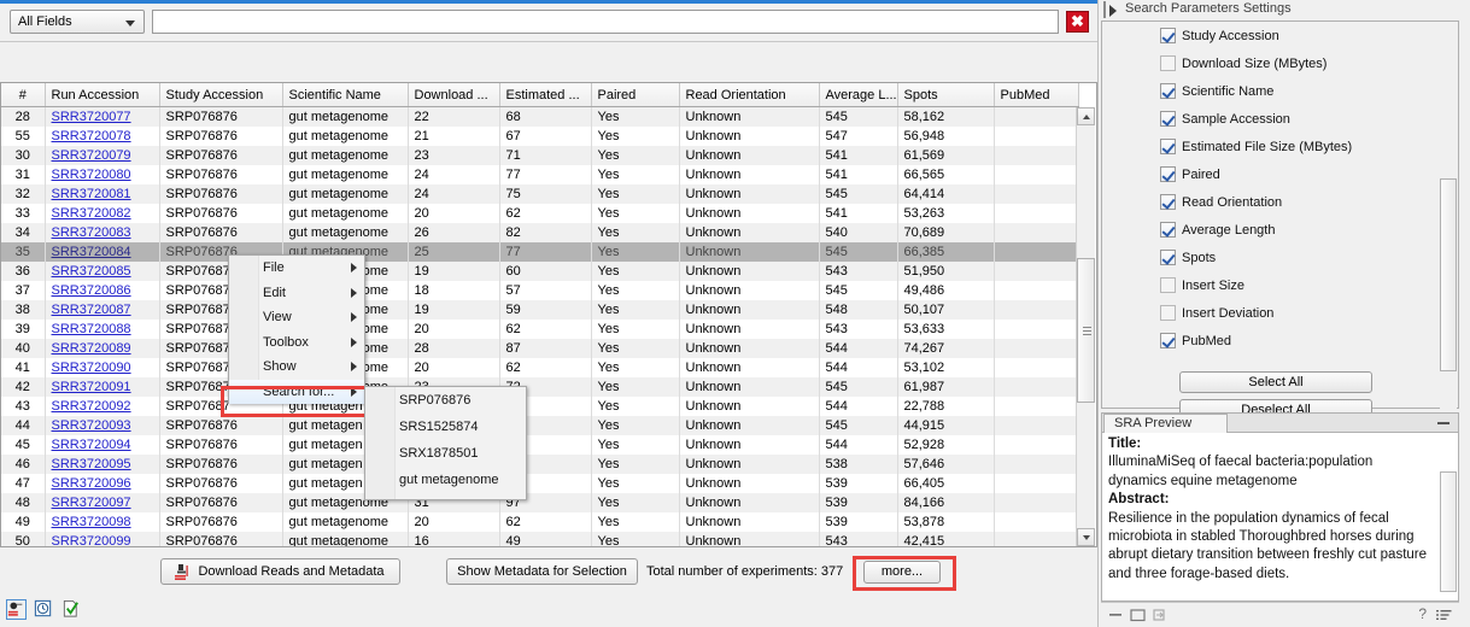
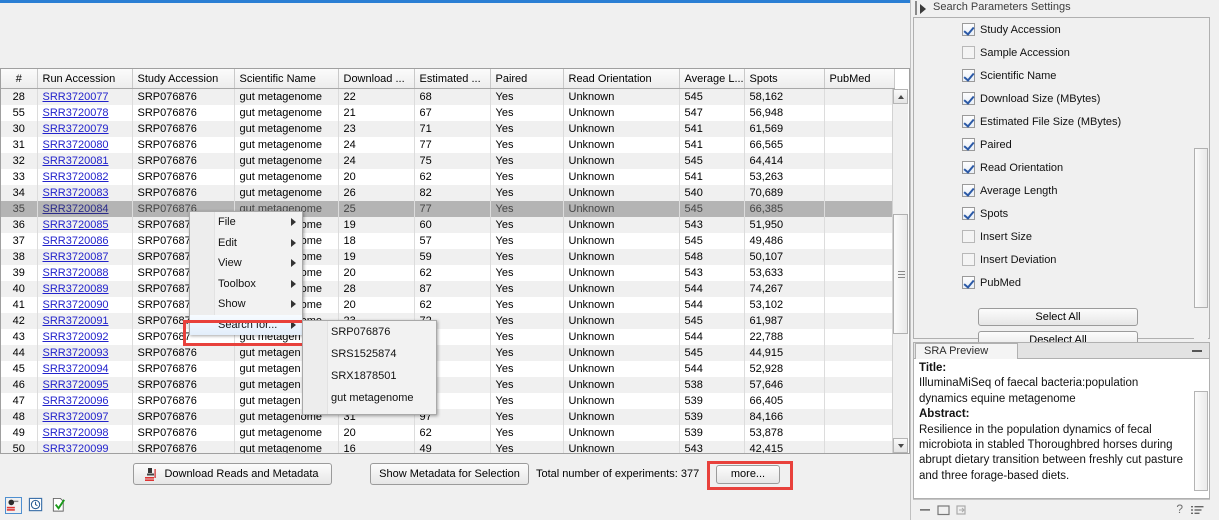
- All Fields
- ✖
  #	Run Accession	Study Accession	Scientific Name	Download ...	Estimated ...	Paired	Read Orientation	Average L...	Spots	PubMed
  28	SRR3720077	SRP076876	gut metagenome	22	68	Yes	Unknown	545	58,162
  55	SRR3720078	SRP076876	gut metagenome	21	67	Yes	Unknown	547	56,948
  30	SRR3720079	SRP076876	gut metagenome	23	71	Yes	Unknown	541	61,569
  31	SRR3720080	SRP076876	gut metagenome	24	77	Yes	Unknown	541	66,565
  32	SRR3720081	SRP076876	gut metagenome	24	75	Yes	Unknown	545	64,414
  33	SRR3720082	SRP076876	gut metagenome	20	62	Yes	Unknown	541	53,263
  34	SRR3720083	SRP076876	gut metagenome	26	82	Yes	Unknown	540	70,689
  35	SRR3720084	SRP076876	gut metagenome	25	77	Yes	Unknown	545	66,385
  36	SRR3720085	SRP07687	ome	19	60	Yes	Unknown	543	51,950
  37	SRR3720086	SRP07687	ome	18	57	Yes	Unknown	545	49,486
  38	SRR3720087	SRP07687	ome	19	59	Yes	Unknown	548	50,107
  39	SRR3720088	SRP07687	ome	20	62	Yes	Unknown	543	53,633
  40	SRR3720089	SRP07687	ome	28	87	Yes	Unknown	544	74,267
  41	SRR3720090	SRP07687	ome	20	62	Yes	Unknown	544	53,102
  43	SRR3720092	SRP07687	gut metagen			Yes	Unknown	544	22,788
  44	SRR3720093	SRP076876	gut metagen			Yes	Unknown	545	44,915
  45	SRR3720094	SRP076876	gut metagen			Yes	Unknown	544	52,928
  46	SRR3720095	SRP076876	gut metagen			Yes	Unknown	538	57,646
  47	SRR3720096	SRP076876	gut metagen			Yes	Unknown	539	66,405
  48	SRR3720097	SRP076876	gut metagenome	31	97	Yes	Unknown	539	84,166
  49	SRR3720098	SRP076876	gut metagenome	20	62	Yes	Unknown	539	53,878
  50	SRR3720099	SRP076876	gut metagenome	16	49	Yes	Unknown	543	42,415
  File
  Edit
  View
  Toolbox
  Show
  Search for...
  SRP076876
  SRS1525874
  SRX1878501
  gut metagenome
  Download Reads and Metadata
  Show Metadata for Selection
  Total number of experiments: 377
  more...
  Search Parameters Settings
  Study Accession
- Download Size (MBytes)
+ Sample Accession
  Scientific Name
- Sample Accession
+ Download Size (MBytes)
  Estimated File Size (MBytes)
  Paired
  Read Orientation
  Average Length
  Spots
  Insert Size
  Insert Deviation
  PubMed
  Select All
  Deselect All
  SRA Preview
  Title:
  IlluminaMiSeq of faecal bacteria:population dynamics equine metagenome
  Abstract:
  Resilience in the population dynamics of fecal microbiota in stabled Thoroughbred horses during abrupt dietary transition between freshly cut pasture and three forage-based diets.
  ?
